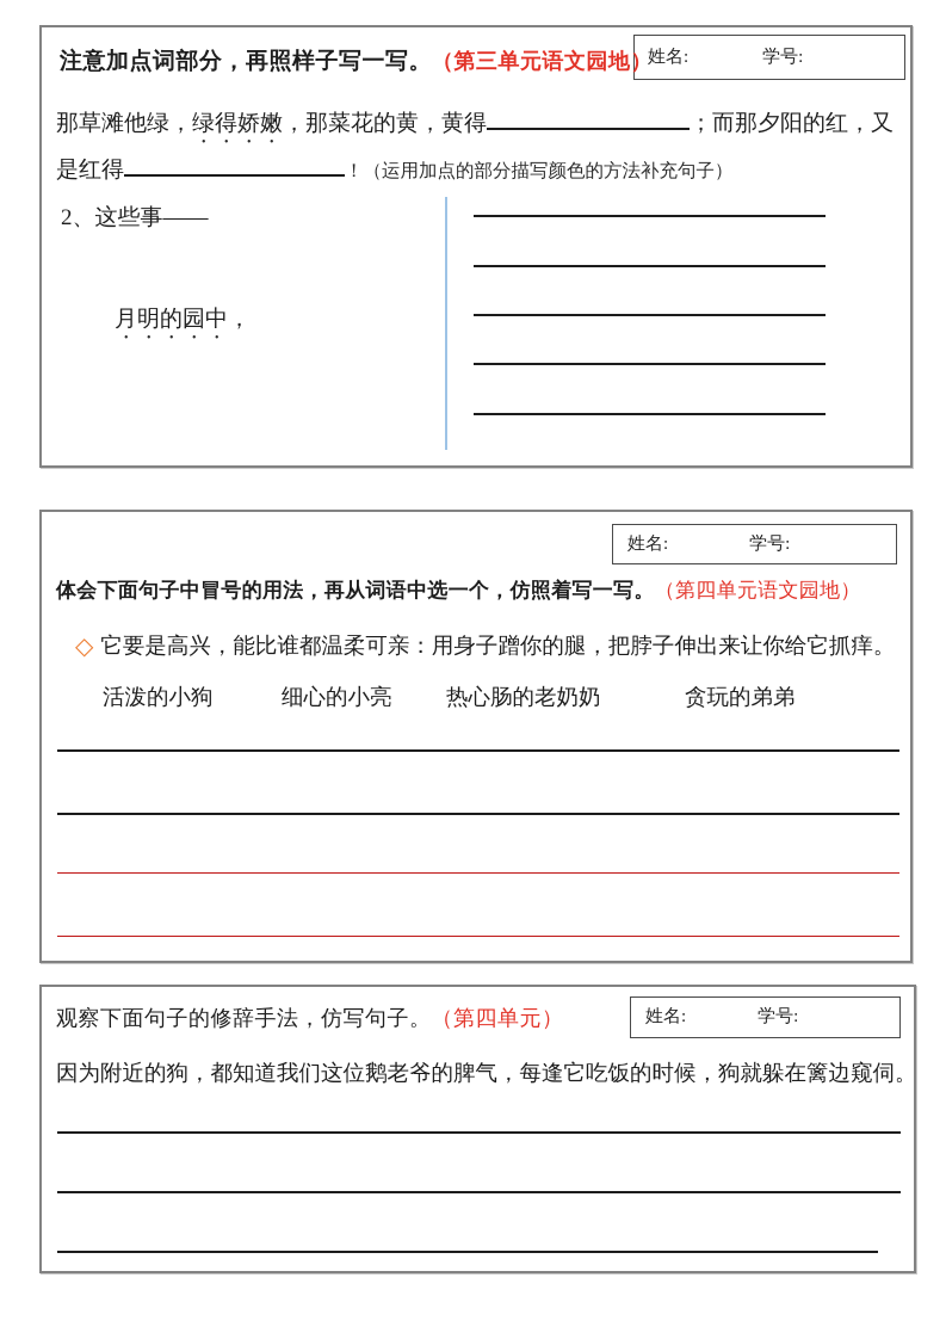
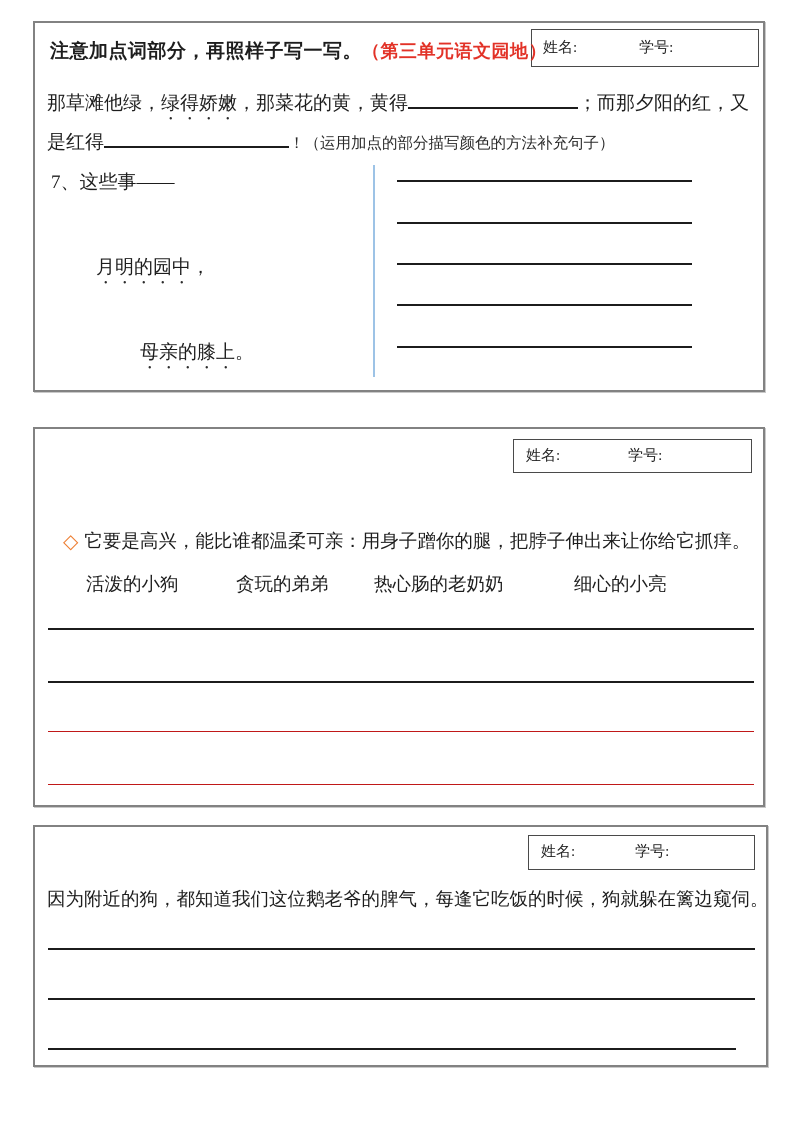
  姓名:
  学号:
  注意加点词部分，再照样子写一写。（第三单元语文园地）
  那草滩他绿，绿得娇嫩，那菜花的黄，黄得 ；而那夕阳的红，又
  是红得 ！（运用加点的部分描写颜色的方法补充句子）
- 2、这些事——
+ 7、这些事——
  月明的园中，
+ 母亲的膝上。
  姓名:
  学号:
- 体会下面句子中冒号的用法，再从词语中选一个，仿照着写一写。（第四单元语文园地）
  ◇ 它要是高兴，能比谁都温柔可亲：用身子蹭你的腿，把脖子伸出来让你给它抓痒。
  活泼的小狗
- 细心的小亮
+ 贪玩的弟弟
  热心肠的老奶奶
- 贪玩的弟弟
+ 细心的小亮
  姓名:
  学号:
- 观察下面句子的修辞手法，仿写句子。（第四单元）
  因为附近的狗，都知道我们这位鹅老爷的脾气，每逢它吃饭的时候，狗就躲在篱边窥伺。
